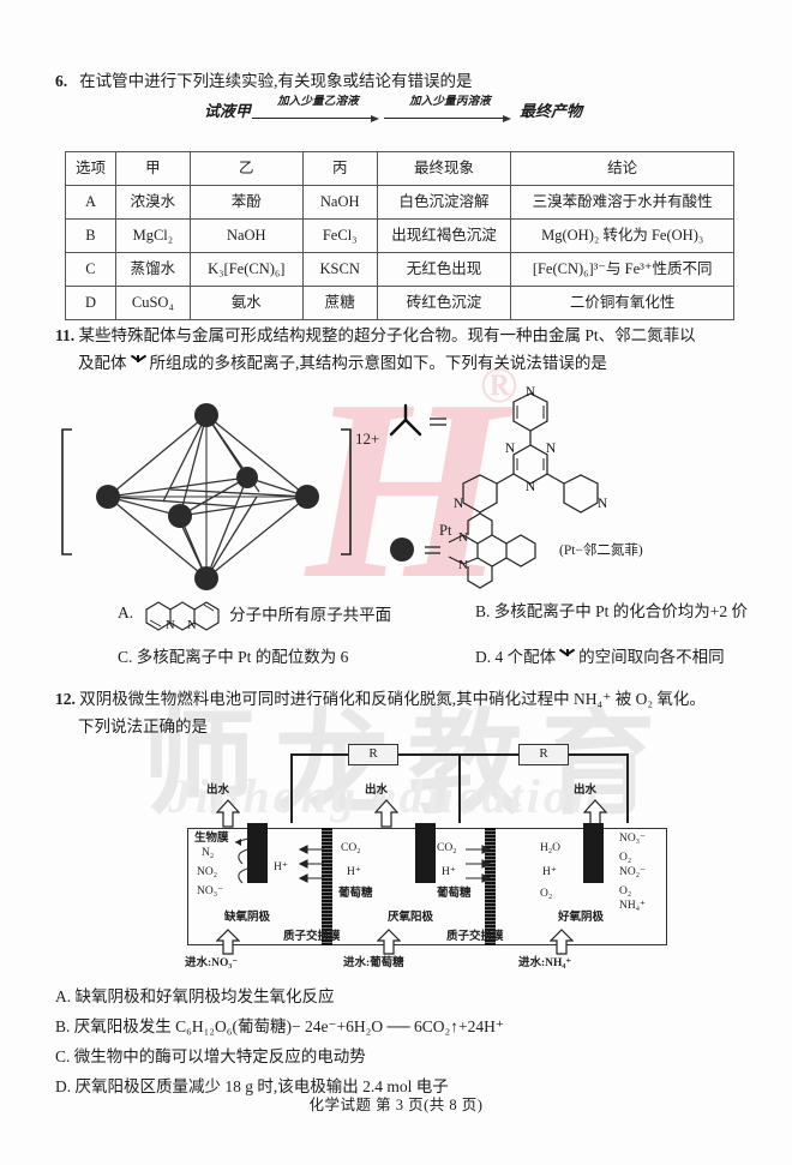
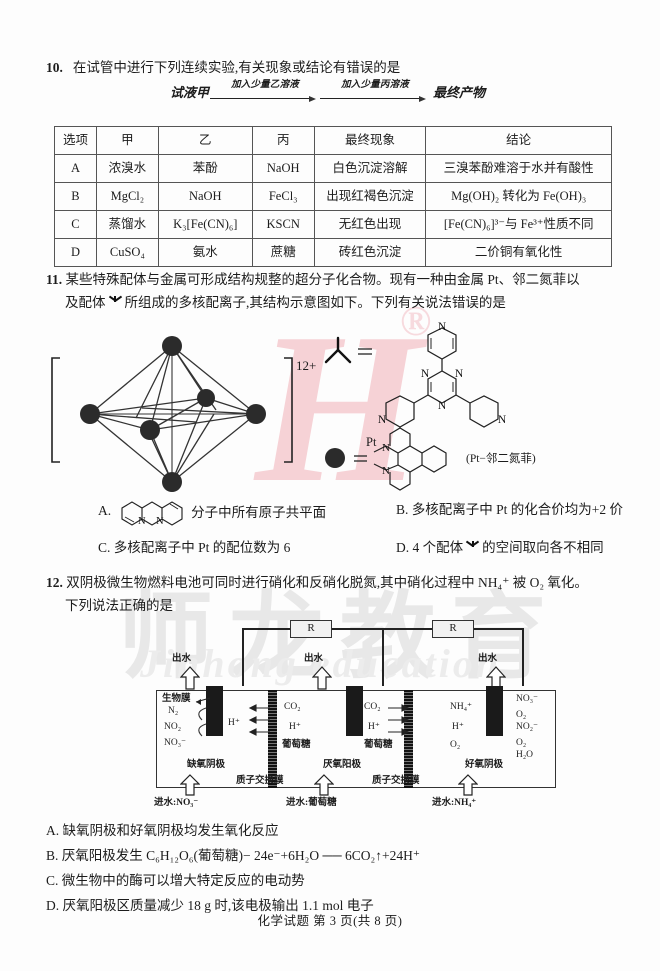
  H
  ®
  师龙教育
  Jinhong education
- 6. 在试管中进行下列连续实验,有关现象或结论有错误的是
+ 10. 在试管中进行下列连续实验,有关现象或结论有错误的是
  试液甲
  加入少量乙溶液
  加入少量丙溶液
  最终产物
  选项	甲	乙	丙	最终现象	结论
  A	浓溴水	苯酚	NaOH	白色沉淀溶解	三溴苯酚难溶于水并有酸性
  B	MgCl₂	NaOH	FeCl₃	出现红褐色沉淀	Mg(OH)₂ 转化为 Fe(OH)₃
  C	蒸馏水	K₃[Fe(CN)₆]	KSCN	无红色出现	[Fe(CN)₆]³⁻与 Fe³⁺性质不同
  D	CuSO₄	氨水	蔗糖	砖红色沉淀	二价铜有氧化性
  11. 某些特殊配体与金属可形成结构规整的超分子化合物。现有一种由金属 Pt、邻二氮菲以
  及配体 所组成的多核配离子,其结构示意图如下。下列有关说法错误的是
  12+
  N
  N
  N
  N
  N
  N
  N
  N
  Pt
  (Pt−邻二氮菲)
  A.
  N
  N
  分子中所有原子共平面
  B. 多核配离子中 Pt 的化合价均为+2 价
  C. 多核配离子中 Pt 的配位数为 6
  D. 4 个配体 的空间取向各不相同
  12. 双阴极微生物燃料电池可同时进行硝化和反硝化脱氮,其中硝化过程中 NH₄⁺ 被 O₂ 氧化。
  下列说法正确的是
  R
  R
  出水
  出水
  出水
  生物膜
  N₂
  NO₂
  NO₃⁻
  H⁺
  缺氧阴极
  CO₂
  CO₂
  H⁺
  H⁺
  葡萄糖
  葡萄糖
  厌氧阳极
- H₂O
+ NH₄⁺
  H⁺
  O₂
  NO₃⁻
  O₂
  NO₂⁻
  O₂
- NH₄⁺
+ H₂O
  好氧阴极
  质子交换膜
  质子交换膜
  进水:NO₃⁻
  进水:葡萄糖
  进水:NH₄⁺
  A. 缺氧阴极和好氧阴极均发生氧化反应
  B. 厌氧阳极发生 C₆H₁₂O₆(葡萄糖)− 24e⁻+6H₂O ── 6CO₂↑+24H⁺
  C. 微生物中的酶可以增大特定反应的电动势
- D. 厌氧阳极区质量减少 18 g 时,该电极输出 2.4 mol 电子
+ D. 厌氧阳极区质量减少 18 g 时,该电极输出 1.1 mol 电子
  化学试题 第 3 页(共 8 页)
